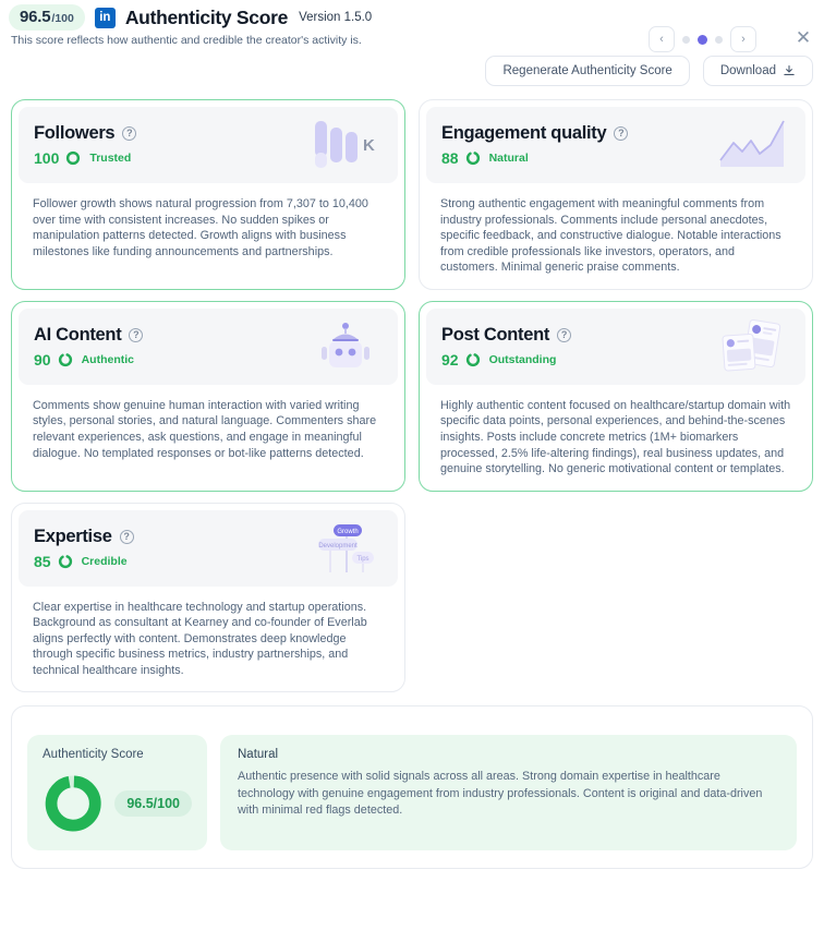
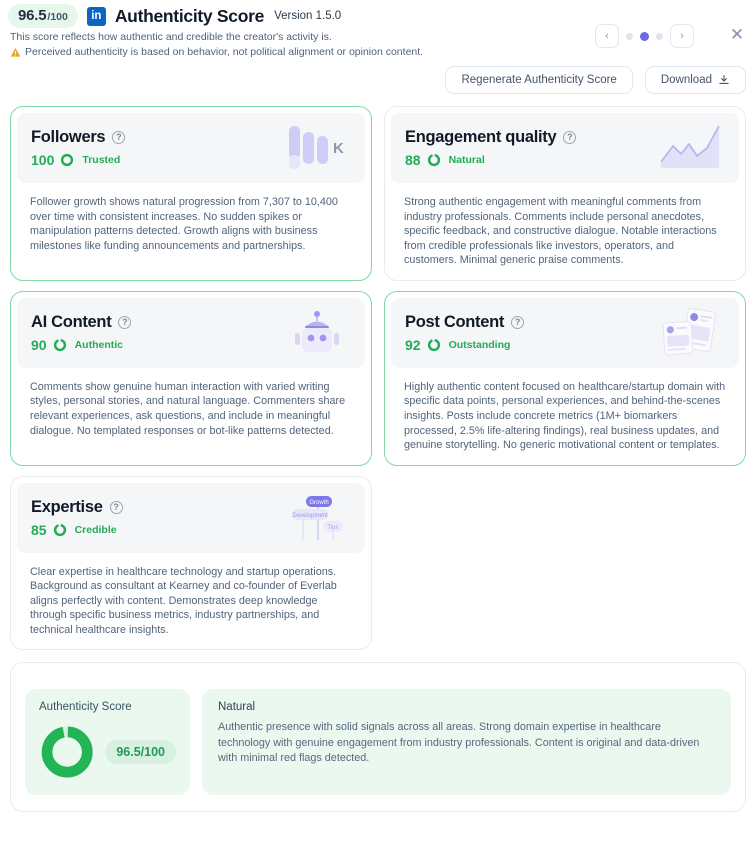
  96.5
  /100
  in
  Authenticity Score
  Version 1.5.0
  This score reflects how authentic and credible the creator's activity is.
+ Perceived authenticity is based on behavior, not political alignment or opinion content.
  ‹
  ›
  ✕
  Regenerate Authenticity Score
  Download
  Followers
  ?
  100
  Trusted
  K
  Follower growth shows natural progression from 7,307 to 10,400 over time with consistent increases. No sudden spikes or manipulation patterns detected. Growth aligns with business milestones like funding announcements and partnerships.
  Engagement quality
  ?
  88
  Natural
  Strong authentic engagement with meaningful comments from industry professionals. Comments include personal anecdotes, specific feedback, and constructive dialogue. Notable interactions from credible professionals like investors, operators, and customers. Minimal generic praise comments.
  AI Content
  ?
  90
  Authentic
- Comments show genuine human interaction with varied writing styles, personal stories, and natural language. Commenters share relevant experiences, ask questions, and engage in meaningful dialogue. No templated responses or bot-like patterns detected.
+ Comments show genuine human interaction with varied writing styles, personal stories, and natural language. Commenters share relevant experiences, ask questions, and include in meaningful dialogue. No templated responses or bot-like patterns detected.
  Post Content
  ?
  92
  Outstanding
  Highly authentic content focused on healthcare/startup domain with specific data points, personal experiences, and behind-the-scenes insights. Posts include concrete metrics (1M+ biomarkers processed, 2.5% life-altering findings), real business updates, and genuine storytelling. No generic motivational content or templates.
  Expertise
  ?
  85
  Credible
  Clear expertise in healthcare technology and startup operations. Background as consultant at Kearney and co-founder of Everlab aligns perfectly with content. Demonstrates deep knowledge through specific business metrics, industry partnerships, and technical healthcare insights.
  Authenticity Score
  96.5/100
  Natural
  Authentic presence with solid signals across all areas. Strong domain expertise in healthcare technology with genuine engagement from industry professionals. Content is original and data-driven with minimal red flags detected.
